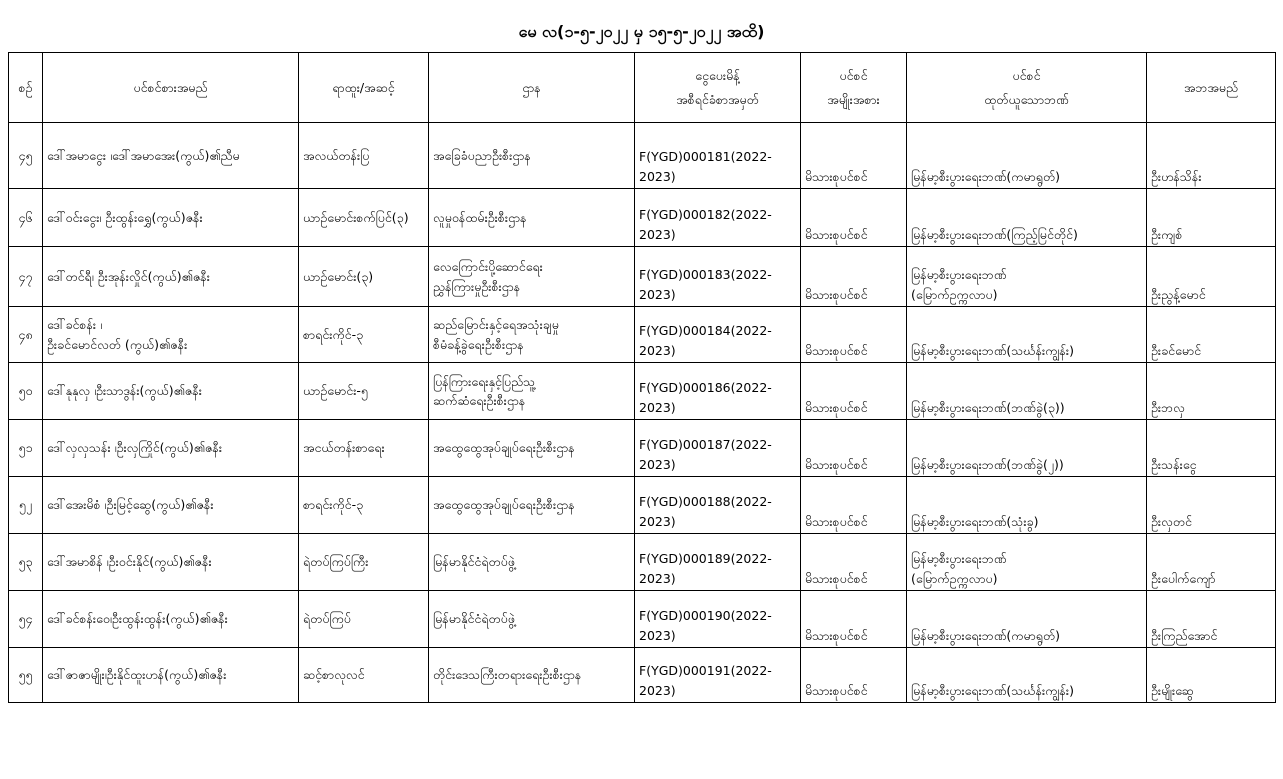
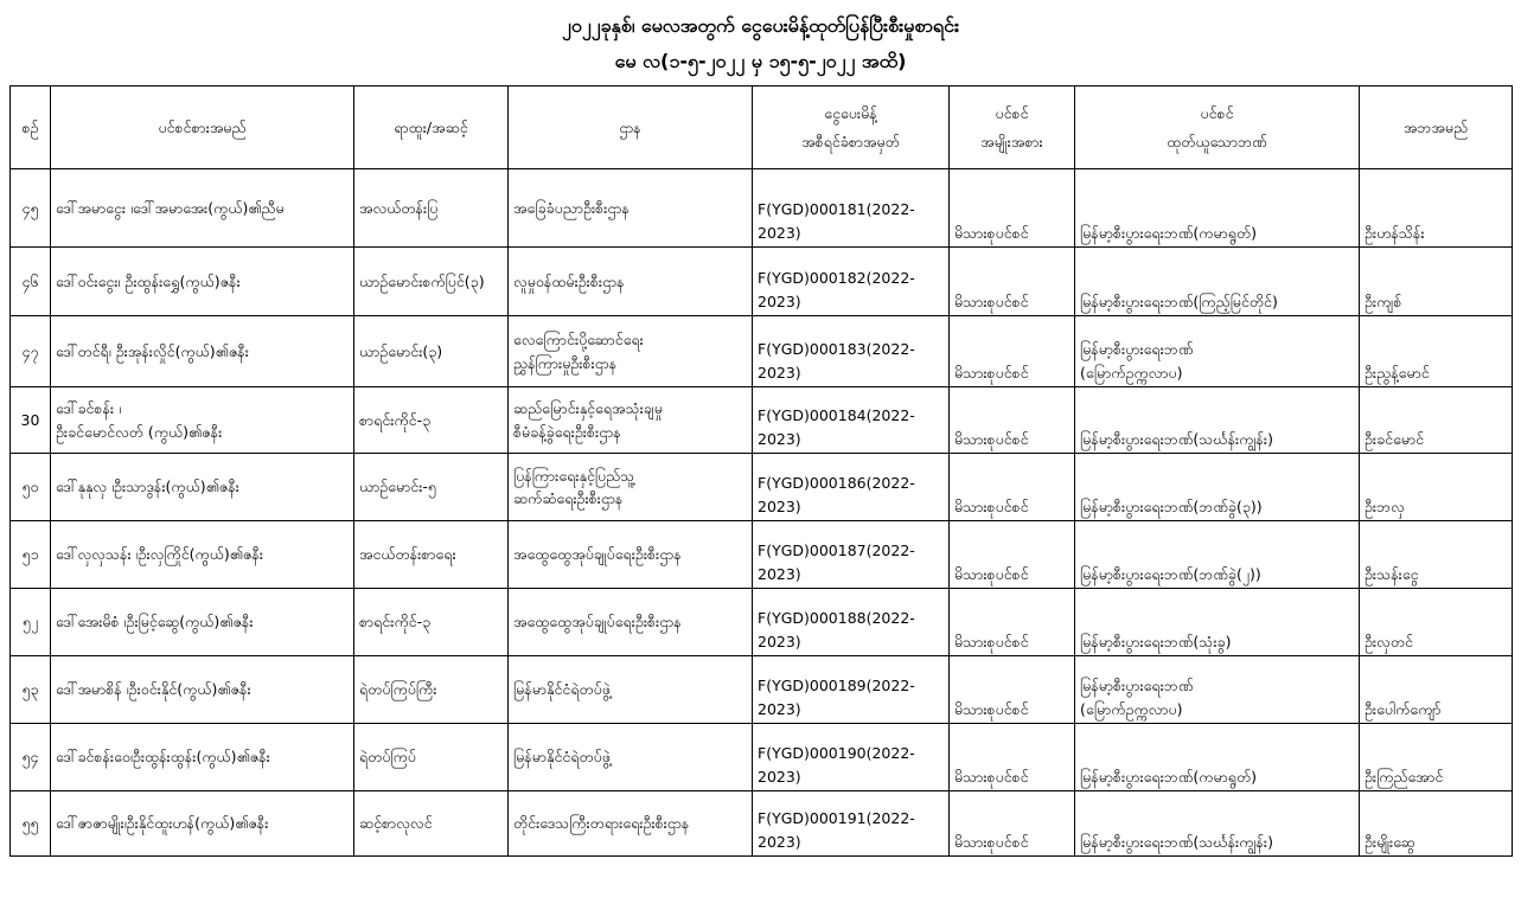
+ ၂၀၂၂ခုနှစ်၊ မေလအတွက် ငွေပေးမိန့်ထုတ်ပြန်ပြီးစီးမှုစာရင်း
  မေ လ(၁-၅-၂၀၂၂ မှ ၁၅-၅-၂၀၂၂ အထိ)
  စဉ်	ပင်စင်စားအမည်	ရာထူး/အဆင့်	ဌာန	ငွေပေးမိန့် အစီရင်ခံစာအမှတ်	ပင်စင် အမျိုးအစား	ပင်စင် ထုတ်ယူသောဘဏ်	အဘအမည်
  ၄၅	ဒေါ်အမာငွေး ၊ဒေါ်အမာအေး(ကွယ်)၏ညီမ	အလယ်တန်းပြ	အခြေခံပညာဦးစီးဌာန	F(YGD)000181(2022-2023)	မိသားစုပင်စင်	မြန်မာ့စီးပွားရေးဘဏ်(ကမာရွတ်)	ဦးဟန်သိန်း
  ၄၆	ဒေါ်ဝင်းငွေး၊ ဦးထွန်းရွှေ(ကွယ်)ဇနီး	ယာဉ်မောင်းစက်ပြင်(၃)	လူမှုဝန်ထမ်းဦးစီးဌာန	F(YGD)000182(2022-2023)	မိသားစုပင်စင်	မြန်မာ့စီးပွားရေးဘဏ်(ကြည့်မြင်တိုင်)	ဦးကျစ်
  ၄၇	ဒေါ်တင်ရီ၊ ဦးအုန်းလှိုင်(ကွယ်)၏ဇနီး	ယာဉ်မောင်း(၃)	လေကြောင်းပို့ဆောင်ရေး ညွှန်ကြားမှုဦးစီးဌာန	F(YGD)000183(2022-2023)	မိသားစုပင်စင်	မြန်မာ့စီးပွားရေးဘဏ် (မြောက်ဥက္ကလာပ)	ဦးညွန့်မောင်
- ၄၈	ဒေါ်ခင်စန်း ၊ ဦးခင်မောင်လတ် (ကွယ်)၏ဇနီး	စာရင်းကိုင်-၃	ဆည်မြောင်းနှင့်ရေအသုံးချမှု စီမံခန့်ခွဲရေးဦးစီးဌာန	F(YGD)000184(2022-2023)	မိသားစုပင်စင်	မြန်မာ့စီးပွားရေးဘဏ်(သင်္ဃန်းကျွန်း)	ဦးခင်မောင်
+ 30	ဒေါ်ခင်စန်း ၊ ဦးခင်မောင်လတ် (ကွယ်)၏ဇနီး	စာရင်းကိုင်-၃	ဆည်မြောင်းနှင့်ရေအသုံးချမှု စီမံခန့်ခွဲရေးဦးစီးဌာန	F(YGD)000184(2022-2023)	မိသားစုပင်စင်	မြန်မာ့စီးပွားရေးဘဏ်(သင်္ဃန်းကျွန်း)	ဦးခင်မောင်
  ၅၀	ဒေါ်နုနုလှ ၊ဦးသာဒွန်း(ကွယ်)၏ဇနီး	ယာဉ်မောင်း-၅	ပြန်ကြားရေးနှင့်ပြည်သူ့ ဆက်ဆံရေးဦးစီးဌာန	F(YGD)000186(2022-2023)	မိသားစုပင်စင်	မြန်မာ့စီးပွားရေးဘဏ်(ဘဏ်ခွဲ(၃))	ဦးဘလှ
  ၅၁	ဒေါ်လှလှသန်း ၊ဦးလှကြိုင်(ကွယ်)၏ဇနီး	အငယ်တန်းစာရေး	အထွေထွေအုပ်ချုပ်ရေးဦးစီးဌာန	F(YGD)000187(2022-2023)	မိသားစုပင်စင်	မြန်မာ့စီးပွားရေးဘဏ်(ဘဏ်ခွဲ(၂))	ဦးသန်းငွေ
  ၅၂	ဒေါ်အေးမိစံ ၊ဦးမြင့်ဆွေ(ကွယ်)၏ဇနီး	စာရင်းကိုင်-၃	အထွေထွေအုပ်ချုပ်ရေးဦးစီးဌာန	F(YGD)000188(2022-2023)	မိသားစုပင်စင်	မြန်မာ့စီးပွားရေးဘဏ်(သုံးခွ)	ဦးလှတင်
  ၅၃	ဒေါ်အမာစိန် ၊ဦးဝင်းနိုင်(ကွယ်)၏ဇနီး	ရဲတပ်ကြပ်ကြီး	မြန်မာနိုင်ငံရဲတပ်ဖွဲ့	F(YGD)000189(2022-2023)	မိသားစုပင်စင်	မြန်မာ့စီးပွားရေးဘဏ် (မြောက်ဥက္ကလာပ)	ဦးပေါက်ကျော်
  ၅၄	ဒေါ်ခင်စန်းဝေ၊ဦးထွန်းထွန်း(ကွယ်)၏ဇနီး	ရဲတပ်ကြပ်	မြန်မာနိုင်ငံရဲတပ်ဖွဲ့	F(YGD)000190(2022-2023)	မိသားစုပင်စင်	မြန်မာ့စီးပွားရေးဘဏ်(ကမာရွတ်)	ဦးကြည်အောင်
  ၅၅	ဒေါ်ဇာဇာမျိုး၊ဦးနိုင်ထူးဟန်(ကွယ်)၏ဇနီး	ဆင့်စာလုလင်	တိုင်းဒေသကြီးတရားရေးဦးစီးဌာန	F(YGD)000191(2022-2023)	မိသားစုပင်စင်	မြန်မာ့စီးပွားရေးဘဏ်(သင်္ဃန်းကျွန်း)	ဦးမျိုးဆွေ
